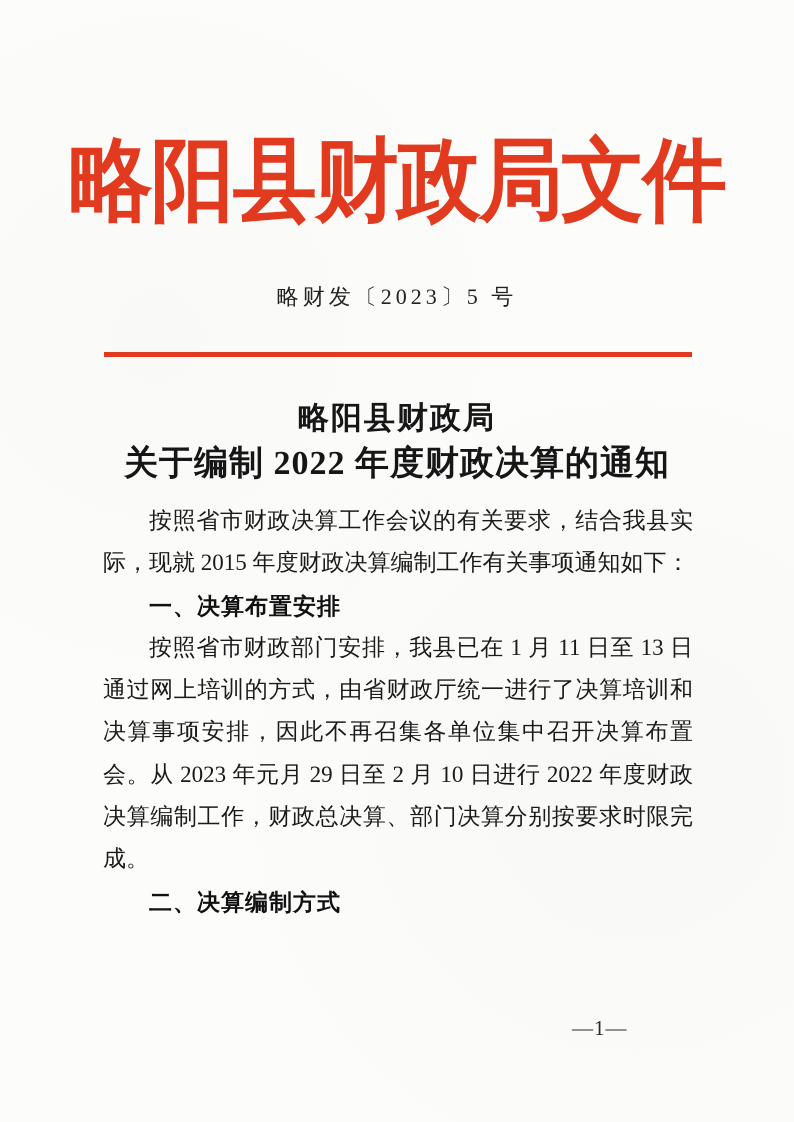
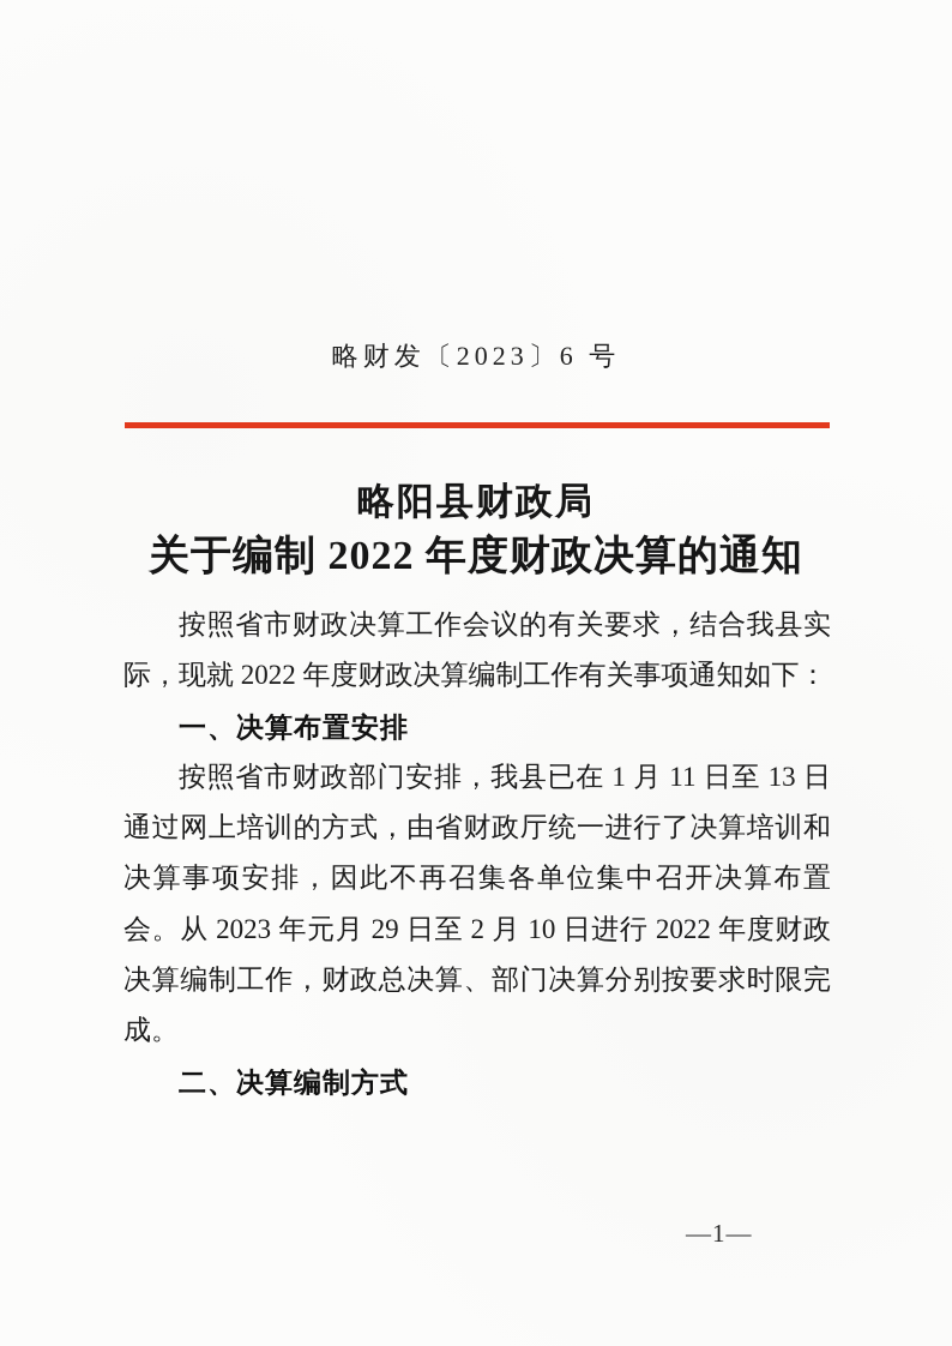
- 略阳县财政局文件
- 略财发〔2023〕5 号
+ 略财发〔2023〕6 号
  略阳县财政局
  关于编制 2022 年度财政决算的通知
- 按照省市财政决算工作会议的有关要求，结合我县实际，现就 2015 年度财政决算编制工作有关事项通知如下：
+ 按照省市财政决算工作会议的有关要求，结合我县实际，现就 2022 年度财政决算编制工作有关事项通知如下：
  一、决算布置安排
  按照省市财政部门安排，我县已在 1 月 11 日至 13 日通过网上培训的方式，由省财政厅统一进行了决算培训和决算事项安排，因此不再召集各单位集中召开决算布置会。从 2023 年元月 29 日至 2 月 10 日进行 2022 年度财政决算编制工作，财政总决算、部门决算分别按要求时限完成。
  二、决算编制方式
  —1—
